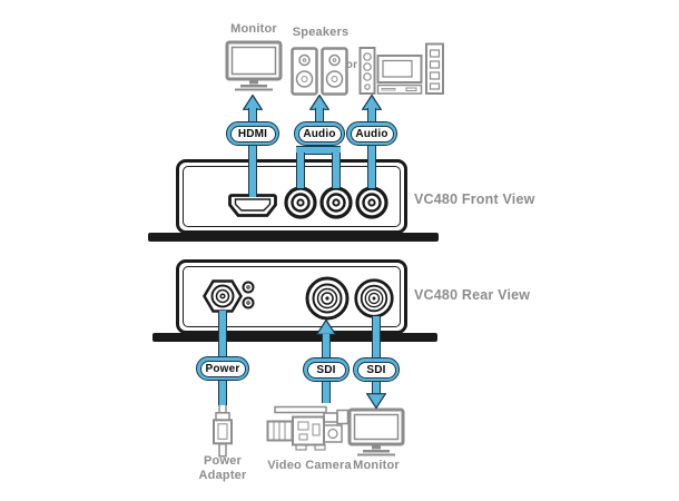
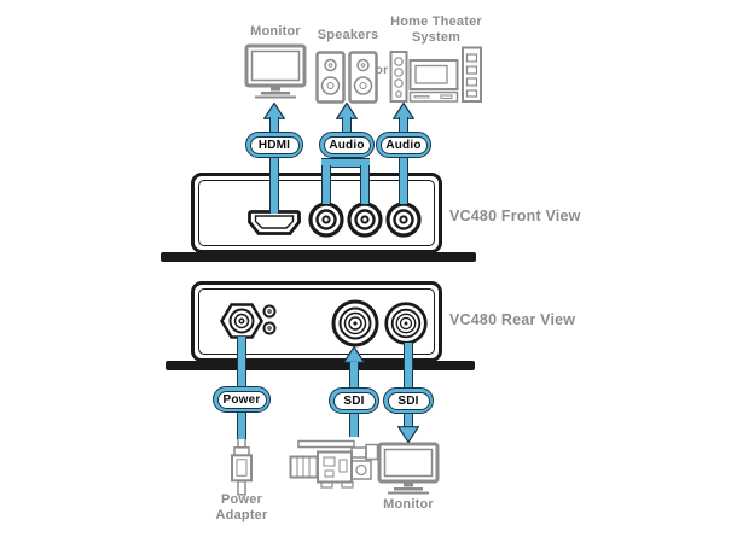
  Monitor
  Speakers
  or
+ Home Theater System
  HDMI
  Audio
  Audio
  VC480 Front View
  VC480 Rear View
  Power
  SDI
  SDI
  Power Adapter
- Video Camera
  Monitor
